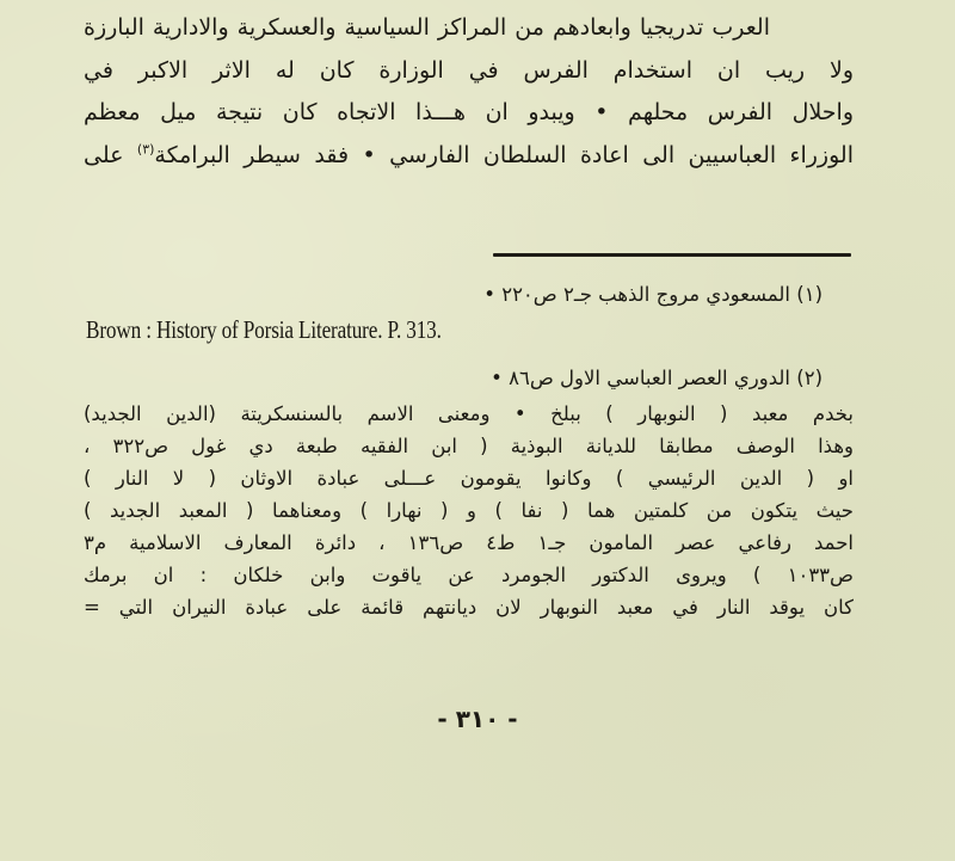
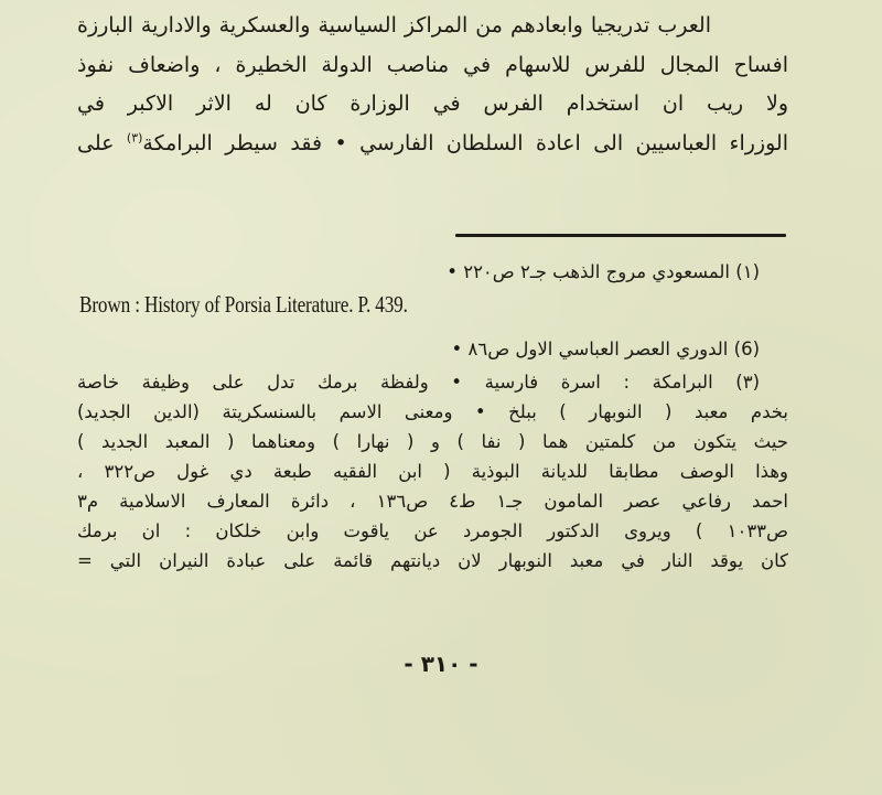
  العرب تدريجيا وابعادهم من المراكز السياسية والعسكرية والادارية البارزة
+ افساح المجال للفرس للاسهام في مناصب الدولة الخطيرة ، واضعاف نفوذ
  ولا ريب ان استخدام الفرس في الوزارة كان له الاثر الاكبر في
- واحلال الفرس محلهم • ويبدو ان هـــذا الاتجاه كان نتيجة ميل معظم
  الوزراء العباسيين الى اعادة السلطان الفارسي • فقد سيطر البرامكة(٣) على
  (١) المسعودي مروج الذهب جـ٢ ص٢٢٠ •
- Brown : History of Porsia Literature. P. 313.
+ Brown : History of Porsia Literature. P. 439.
- (٢) الدوري العصر العباسي الاول ص٨٦ •
+ (6) الدوري العصر العباسي الاول ص٨٦ •
+ (٣) البرامكة : اسرة فارسية • ولفظة برمك تدل على وظيفة خاصة
  بخدم معبد ( النوبهار ) ببلخ • ومعنى الاسم بالسنسكريتة (الدين الجديد)
- وهذا الوصف مطابقا للديانة البوذية ( ابن الفقيه طبعة دي غول ص٣٢٢ ،
+ حيث يتكون من كلمتين هما ( نفا ) و ( نهارا ) ومعناهما ( المعبد الجديد )
- او ( الدين الرئيسي ) وكانوا يقومون عـــلى عبادة الاوثان ( لا النار )
- حيث يتكون من كلمتين هما ( نفا ) و ( نهارا ) ومعناهما ( المعبد الجديد )
+ وهذا الوصف مطابقا للديانة البوذية ( ابن الفقيه طبعة دي غول ص٣٢٢ ،
  احمد رفاعي عصر المامون جـ١ ط٤ ص١٣٦ ، دائرة المعارف الاسلامية م٣
  ص١٠٣٣ ) ويروى الدكتور الجومرد عن ياقوت وابن خلكان : ان برمك
  كان يوقد النار في معبد النوبهار لان ديانتهم قائمة على عبادة النيران التي =
  - ٣١٠ -
